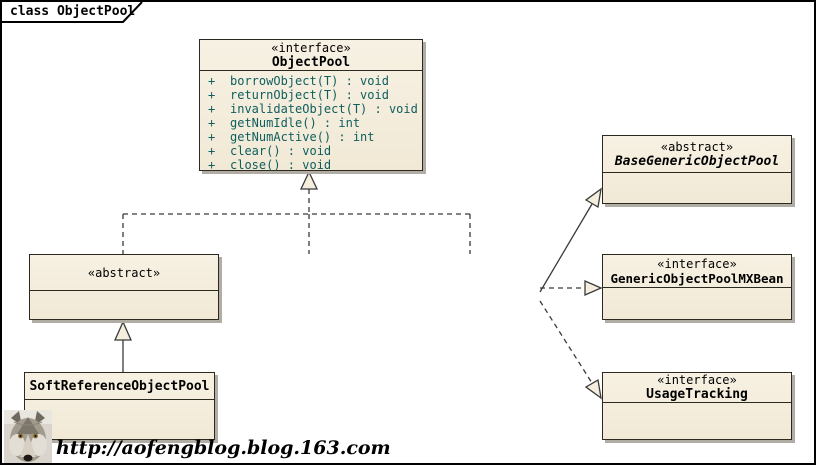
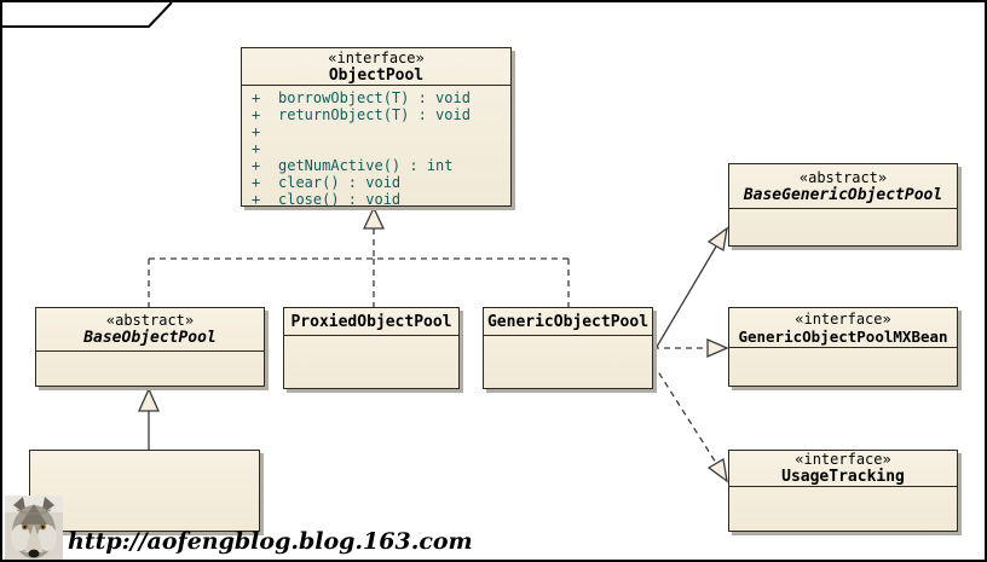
- class ObjectPool
  «interface»
  ObjectPool
  +
  borrowObject(T) : void
  +
  returnObject(T) : void
  +
- invalidateObject(T) : void
  +
- getNumIdle() : int
  +
  getNumActive() : int
  +
  clear() : void
  +
  close() : void
  «abstract»
+ BaseObjectPool
+ ProxiedObjectPool
+ GenericObjectPool
  «abstract»
  BaseGenericObjectPool
  «interface»
  GenericObjectPoolMXBean
  «interface»
  UsageTracking
- SoftReferenceObjectPool
  http://aofengblog.blog.163.com
